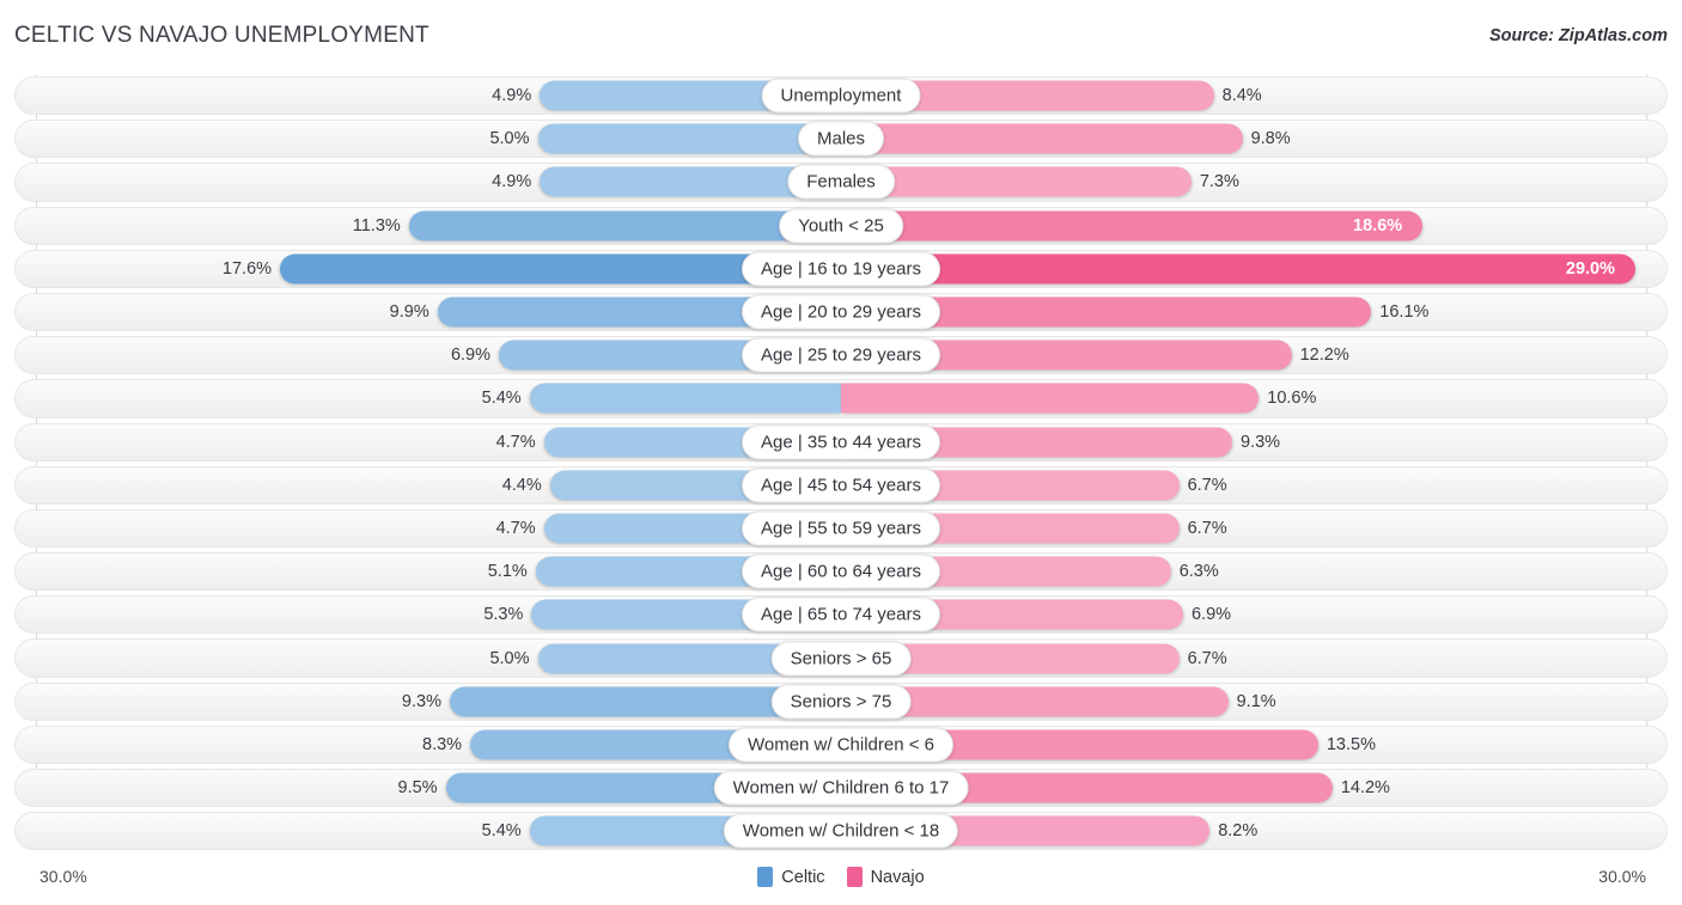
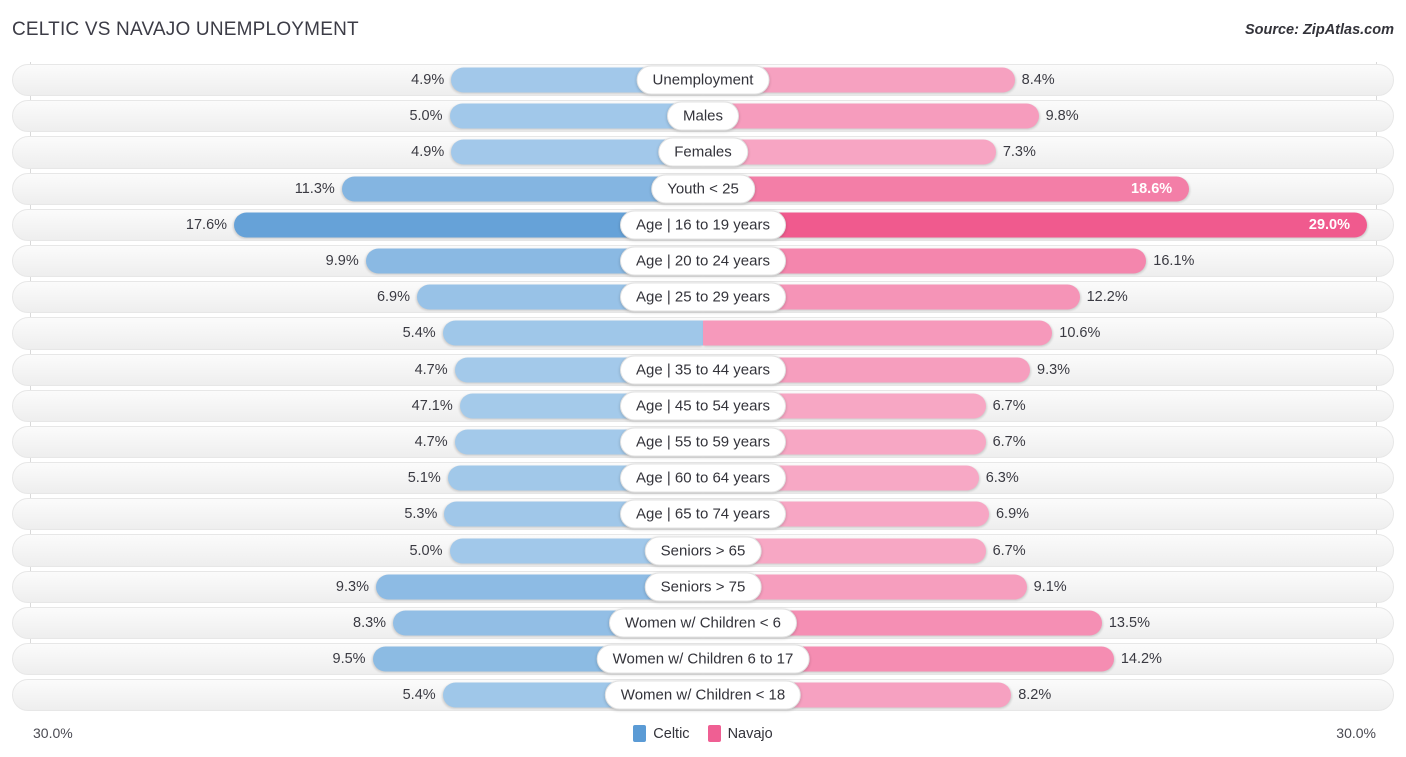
  CELTIC VS NAVAJO UNEMPLOYMENT
  Source: ZipAtlas.com
  4.9%
  8.4%
  Unemployment
  5.0%
  9.8%
  Males
  4.9%
  7.3%
  Females
  11.3%
  18.6%
  Youth < 25
  17.6%
  29.0%
  Age | 16 to 19 years
  9.9%
  16.1%
- Age | 20 to 29 years
+ Age | 20 to 24 years
  6.9%
  12.2%
  Age | 25 to 29 years
  5.4%
  10.6%
  4.7%
  9.3%
  Age | 35 to 44 years
- 4.4%
+ 47.1%
  6.7%
  Age | 45 to 54 years
  4.7%
  6.7%
  Age | 55 to 59 years
  5.1%
  6.3%
  Age | 60 to 64 years
  5.3%
  6.9%
  Age | 65 to 74 years
  5.0%
  6.7%
  Seniors > 65
  9.3%
  9.1%
  Seniors > 75
  8.3%
  13.5%
  Women w/ Children < 6
  9.5%
  14.2%
  Women w/ Children 6 to 17
  5.4%
  8.2%
  Women w/ Children < 18
  30.0%
  30.0%
  Celtic
  Navajo
